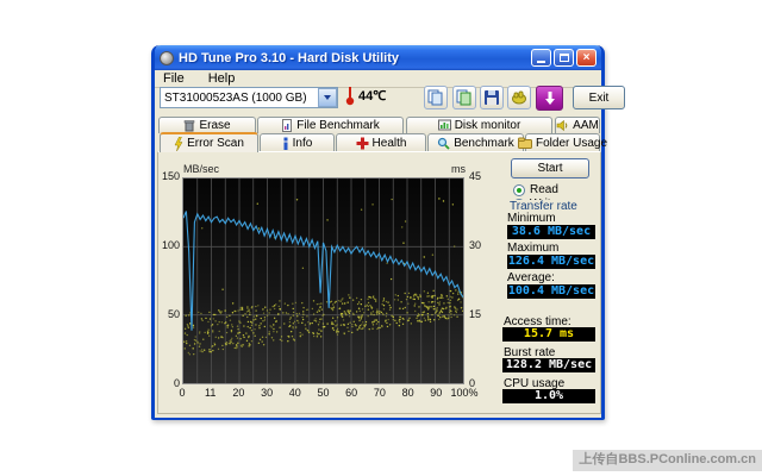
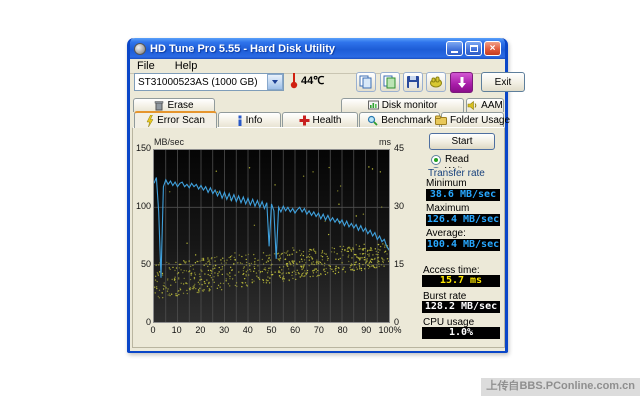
- HD Tune Pro 3.10 - Hard Disk Utility
+ HD Tune Pro 5.55 - Hard Disk Utility
  ×
  File
  Help
  ST31000523AS (1000 GB)
  44℃
  Exit
  Erase
- File Benchmark
  Disk monitor
  AAM
  Error Scan
  Info
  Health
  Benchmark
  Folder Usage
  MB/sec
  ms
  150
  100
  50
  0
  45
  30
  15
  0
  0
- 11
+ 10
  20
  30
  40
  50
  60
  70
  80
  90
  100%
  Start
  Read
  Transfer rate
  Minimum
  38.6 MB/sec
  Maximum
  126.4 MB/sec
  Average:
  100.4 MB/sec
  Access time:
  15.7 ms
  Burst rate
  128.2 MB/sec
  CPU usage
  1.0%
  上传自BBS.PConline.com.cn
